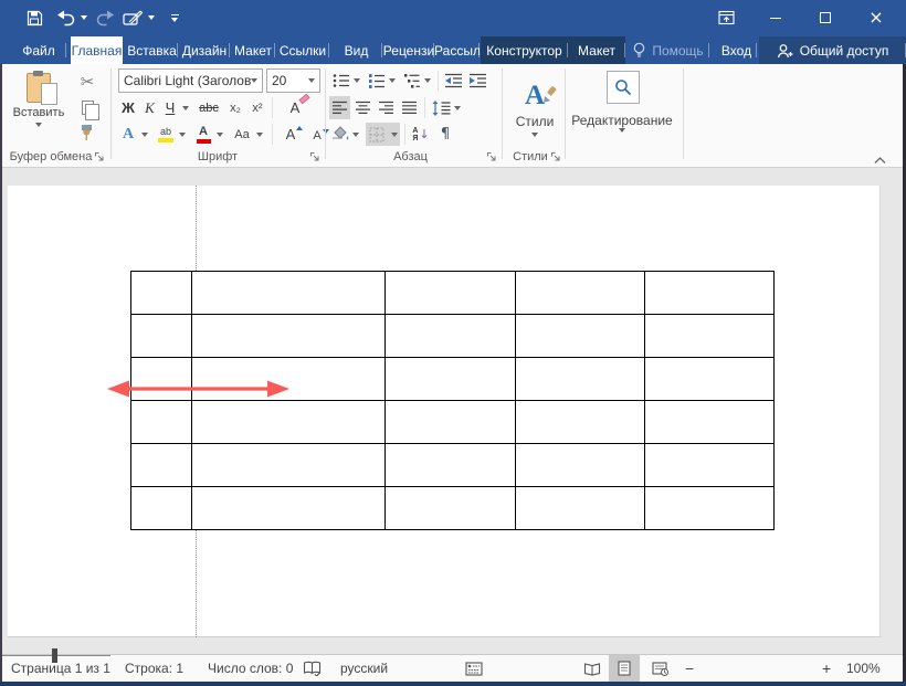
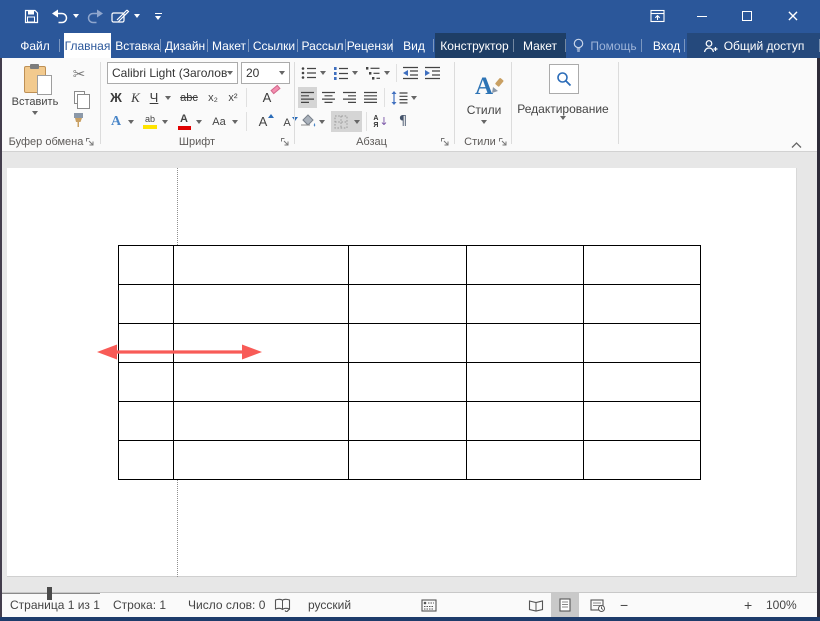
  ×
  Файл
  Главная
  Вставка
  Дизайн
  Макет
  Ссылки
- Вид
+ Рассыл
  Рецензи
- Рассыл
+ Вид
  Конструктор
  Макет
  Помощь
  Вход
  Общий доступ
  Вставить
  ✂
  Буфер обмена
  Calibri Light (Заголов
  20
  Ж
  К
  Ч
  abc
  x₂
  x²
  А
  А
  ab
  А
  Аа
  А
  А
  Шрифт
  ↓
  ¶
  Абзац
  А
  Стили
  Стили
  Редактирование
  Страница 1 из 1
  Строка: 1
  Число слов: 0
  русский
  −
  +
  100%
